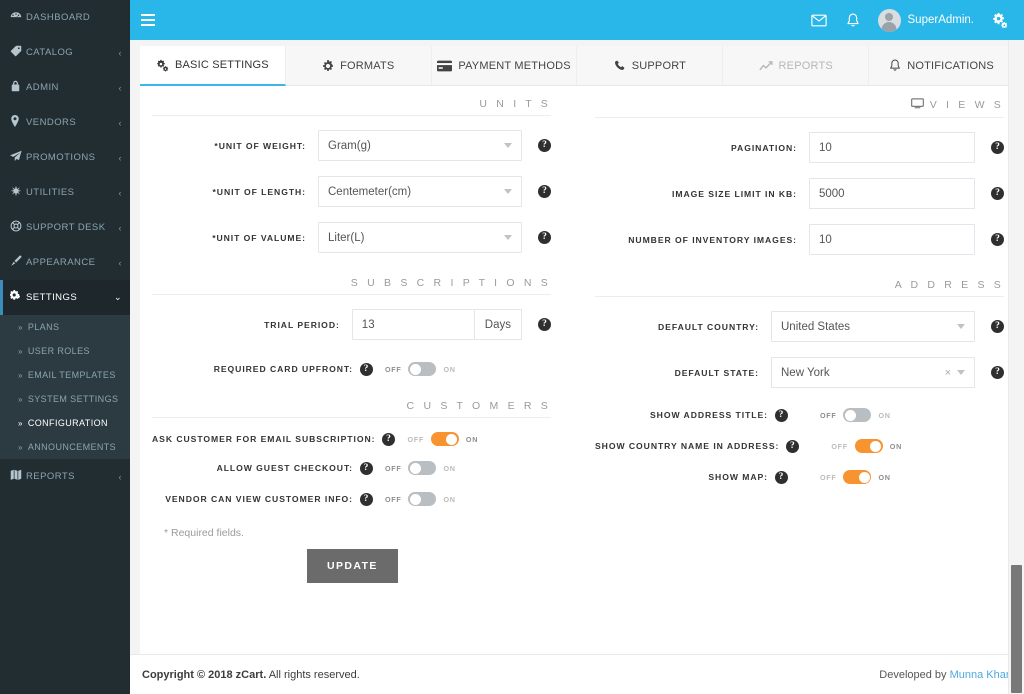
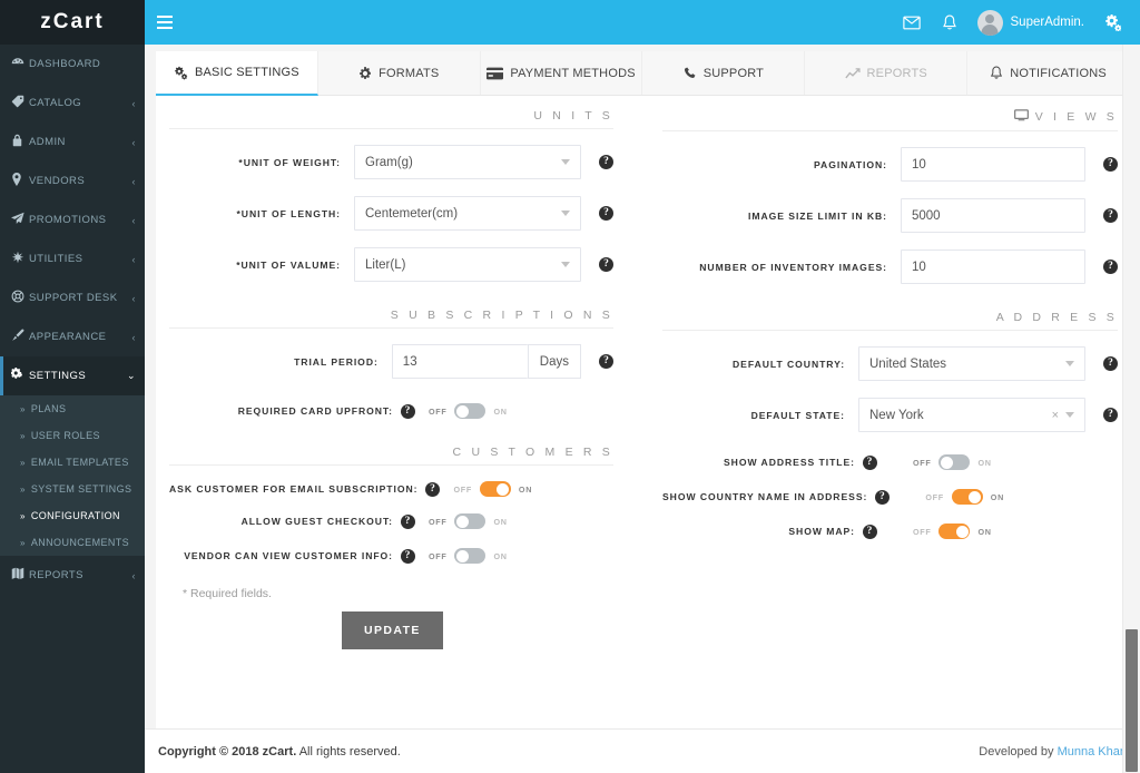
+ zCart
  DASHBOARD
  CATALOG
  ‹
  ADMIN
  ‹
  VENDORS
  ‹
  PROMOTIONS
  ‹
  UTILITIES
  ‹
  SUPPORT DESK
  ‹
  APPEARANCE
  ‹
  SETTINGS
  ⌄
  »
  PLANS
  »
  USER ROLES
  »
  EMAIL TEMPLATES
  »
  SYSTEM SETTINGS
  »
  CONFIGURATION
  »
  ANNOUNCEMENTS
  REPORTS
  ‹
  SuperAdmin.
  BASIC SETTINGS
  FORMATS
  PAYMENT METHODS
  SUPPORT
  REPORTS
  NOTIFICATIONS
  U N I T S
  *UNIT OF WEIGHT:
  Gram(g)
  ?
  *UNIT OF LENGTH:
  Centemeter(cm)
  ?
  *UNIT OF VALUME:
  Liter(L)
  ?
  S U B S C R I P T I O N S
  TRIAL PERIOD:
  13
  Days
  ?
  REQUIRED CARD UPFRONT:
  ?
  OFF
  ON
  C U S T O M E R S
  ASK CUSTOMER FOR EMAIL SUBSCRIPTION:
  ?
  OFF
  ON
  ALLOW GUEST CHECKOUT:
  ?
  OFF
  ON
  VENDOR CAN VIEW CUSTOMER INFO:
  ?
  OFF
  ON
  * Required fields.
  UPDATE
  V I E W S
  PAGINATION:
  10
  ?
  IMAGE SIZE LIMIT IN KB:
  5000
  ?
  NUMBER OF INVENTORY IMAGES:
  10
  ?
  A D D R E S S
  DEFAULT COUNTRY:
  United States
  ?
  DEFAULT STATE:
  New York
  ×
  ?
  SHOW ADDRESS TITLE:
  ?
  OFF
  ON
  SHOW COUNTRY NAME IN ADDRESS:
  ?
  OFF
  ON
  SHOW MAP:
  ?
  OFF
  ON
  Copyright © 2018 zCart. All rights reserved.
  Developed by Munna Kha
